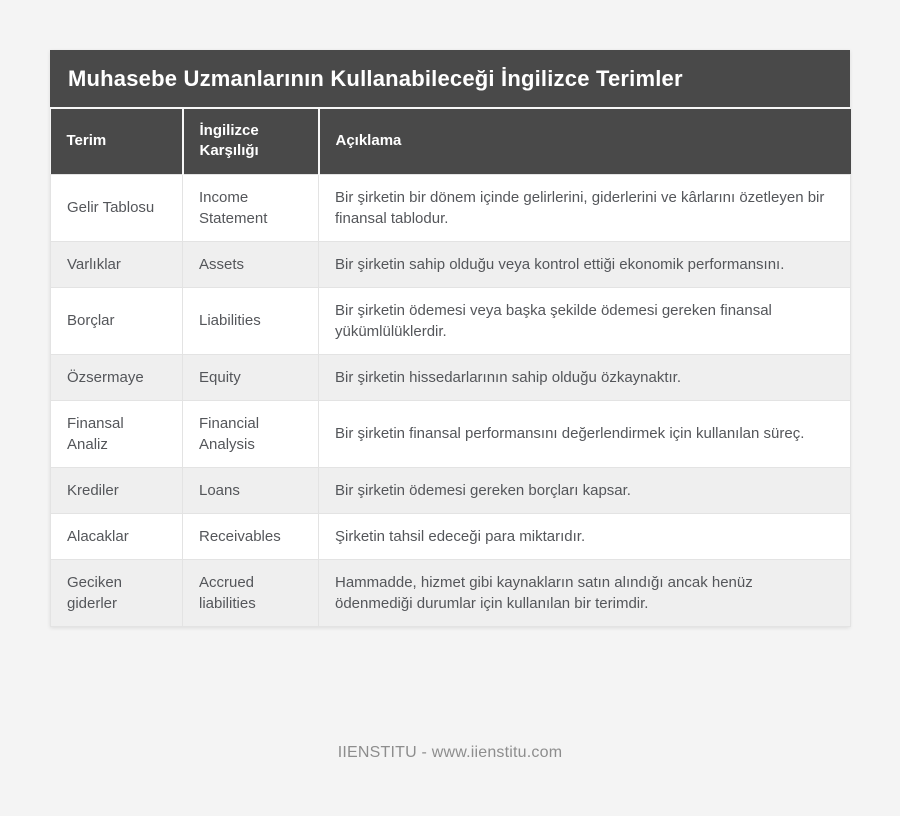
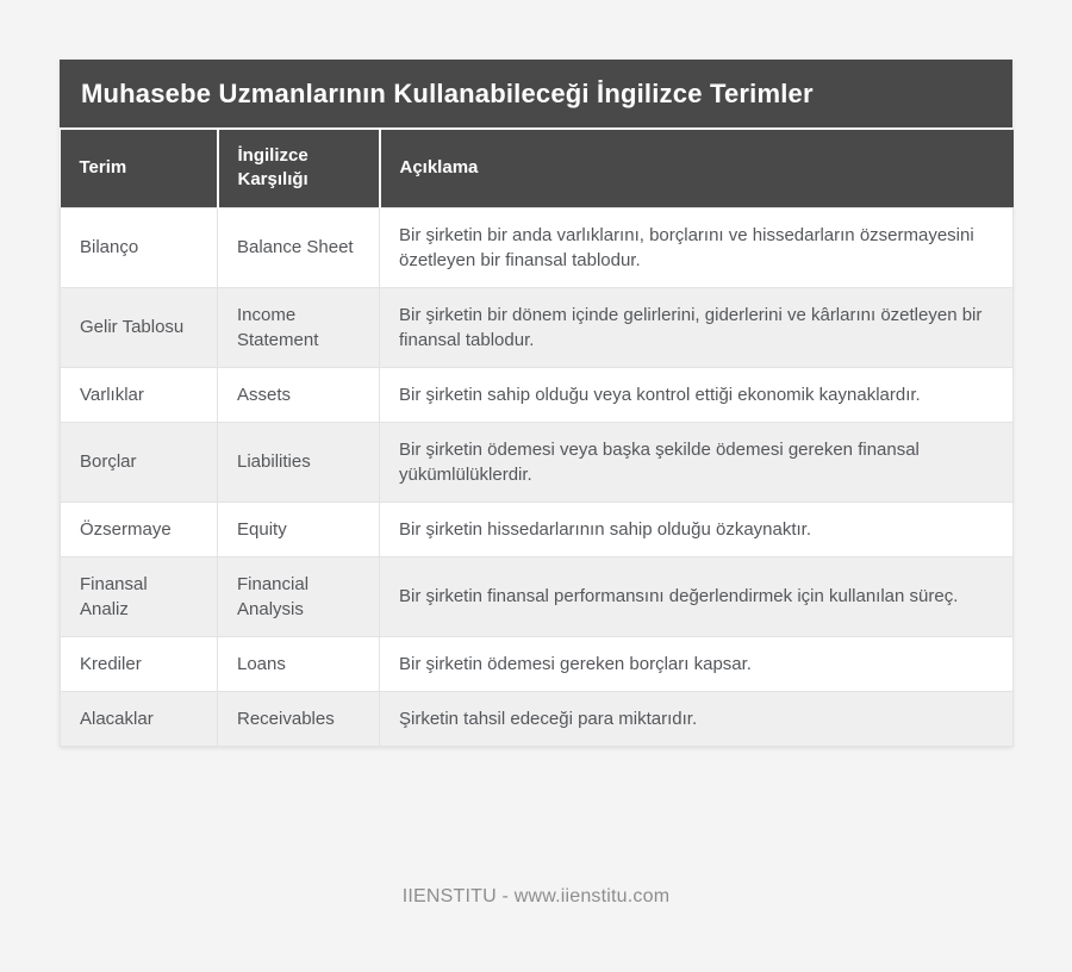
  Muhasebe Uzmanlarının Kullanabileceği İngilizce Terimler
  Terim	İngilizce Karşılığı	Açıklama
+ Bilanço	Balance Sheet	Bir şirketin bir anda varlıklarını, borçlarını ve hissedarların özsermayesini özetleyen bir finansal tablodur.
  Gelir Tablosu	Income Statement	Bir şirketin bir dönem içinde gelirlerini, giderlerini ve kârlarını özetleyen bir finansal tablodur.
- Varlıklar	Assets	Bir şirketin sahip olduğu veya kontrol ettiği ekonomik performansını.
+ Varlıklar	Assets	Bir şirketin sahip olduğu veya kontrol ettiği ekonomik kaynaklardır.
  Borçlar	Liabilities	Bir şirketin ödemesi veya başka şekilde ödemesi gereken finansal yükümlülüklerdir.
  Özsermaye	Equity	Bir şirketin hissedarlarının sahip olduğu özkaynaktır.
  Finansal Analiz	Financial Analysis	Bir şirketin finansal performansını değerlendirmek için kullanılan süreç.
  Krediler	Loans	Bir şirketin ödemesi gereken borçları kapsar.
  Alacaklar	Receivables	Şirketin tahsil edeceği para miktarıdır.
- Geciken giderler	Accrued liabilities	Hammadde, hizmet gibi kaynakların satın alındığı ancak henüz ödenmediği durumlar için kullanılan bir terimdir.
  IIENSTITU - www.iienstitu.com
